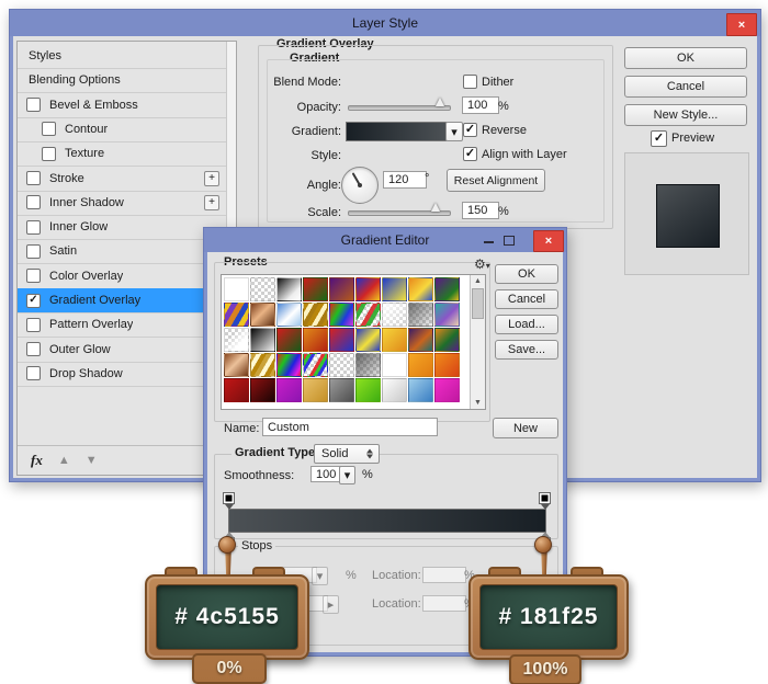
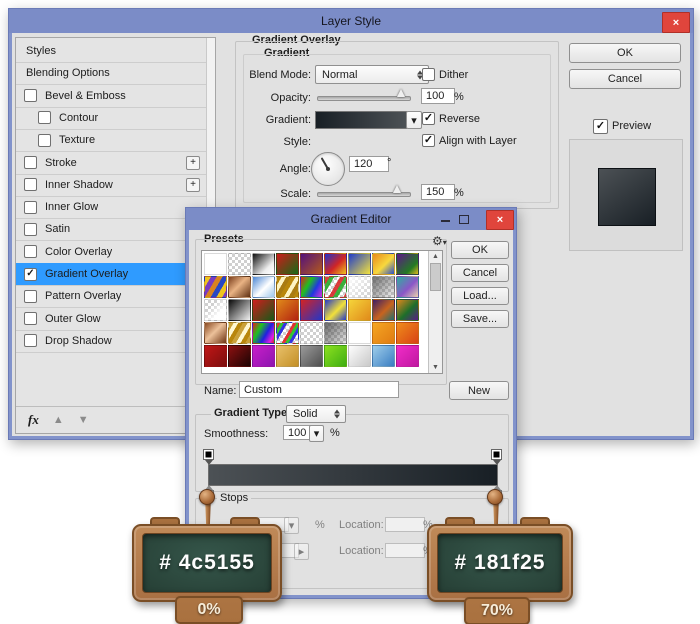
  Layer Style
  ×
  Styles
  Blending Options
  Bevel & Emboss
  Contour
  Texture
  Stroke
  +
  Inner Shadow
  +
  Inner Glow
  Satin
  Color Overlay
  Gradient Overlay
  Pattern Overlay
  Outer Glow
  Drop Shadow
  fx
  ▲
  ▼
  Gradient Overlay
  Gradient
  Blend Mode:
+ Normal
  Dither
  Opacity:
  100
  %
  Gradient:
  ▾
  Reverse
  Style:
  Align with Layer
  Angle:
  120
  °
- Reset Alignment
  Scale:
  150
  %
  OK
  Cancel
- New Style...
  Preview
  Gradient Editor
  ×
  Presets
  ⚙▾
  OK
  Cancel
  Load...
  Save...
  Name:
  Custom
  New
  Gradient Type
  Solid
  Smoothness:
  100
  ▾
  %
  Stops
  ▾
  %
  Location:
  %
  ▸
  Location:
  # 4c5155
  0%
  # 181f25
- 100%
+ 70%
